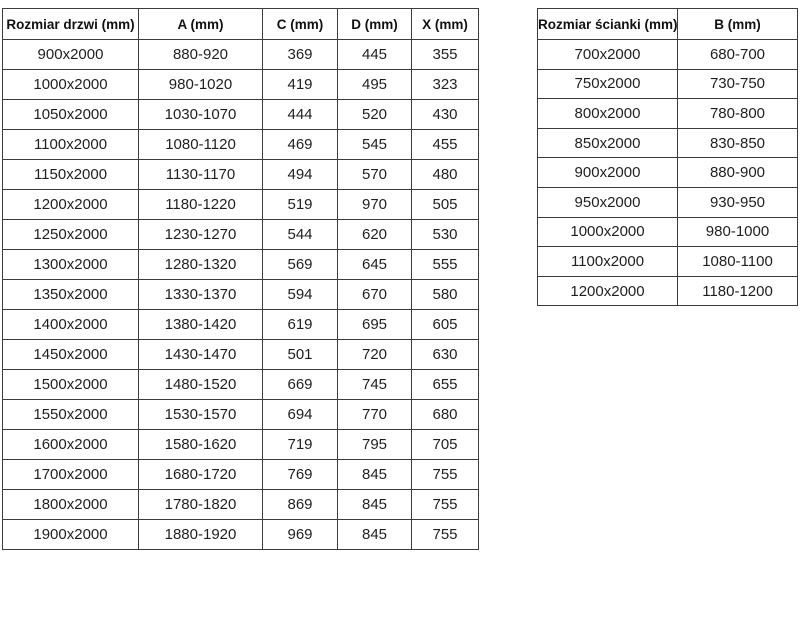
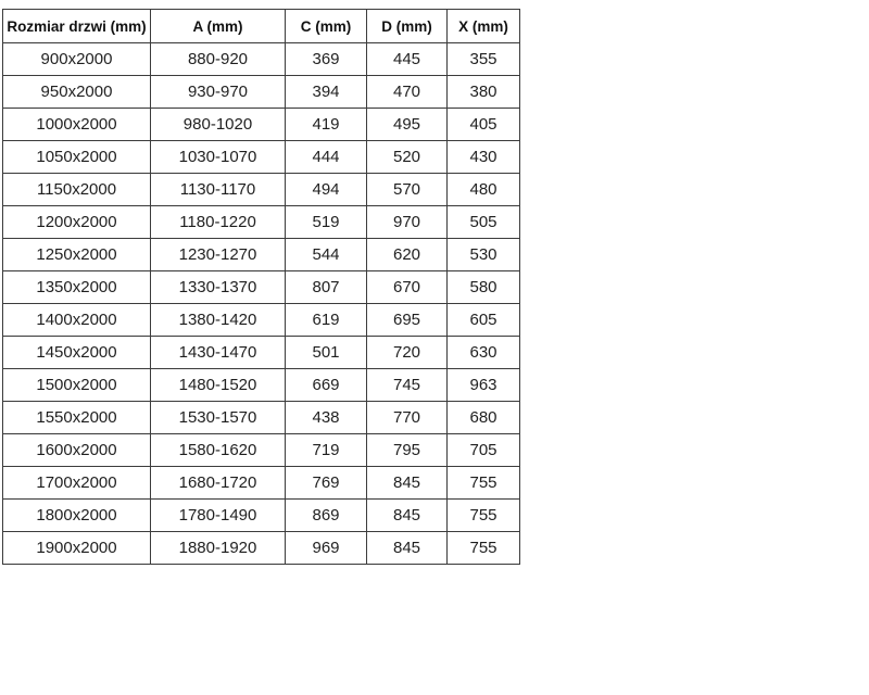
  Rozmiar drzwi (mm)	A (mm)	C (mm)	D (mm)	X (mm)
  900x2000	880-920	369	445	355
+ 950x2000	930-970	394	470	380
- 1000x2000	980-1020	419	495	323
+ 1000x2000	980-1020	419	495	405
  1050x2000	1030-1070	444	520	430
- 1100x2000	1080-1120	469	545	455
  1150x2000	1130-1170	494	570	480
  1200x2000	1180-1220	519	970	505
  1250x2000	1230-1270	544	620	530
- 1300x2000	1280-1320	569	645	555
- 1350x2000	1330-1370	594	670	580
+ 1350x2000	1330-1370	807	670	580
  1400x2000	1380-1420	619	695	605
  1450x2000	1430-1470	501	720	630
- 1500x2000	1480-1520	669	745	655
+ 1500x2000	1480-1520	669	745	963
- 1550x2000	1530-1570	694	770	680
+ 1550x2000	1530-1570	438	770	680
  1600x2000	1580-1620	719	795	705
  1700x2000	1680-1720	769	845	755
- 1800x2000	1780-1820	869	845	755
+ 1800x2000	1780-1490	869	845	755
  1900x2000	1880-1920	969	845	755
- Rozmiar ścianki (mm)	B (mm)
- 700x2000	680-700
- 750x2000	730-750
- 800x2000	780-800
- 850x2000	830-850
- 900x2000	880-900
- 950x2000	930-950
- 1000x2000	980-1000
- 1100x2000	1080-1100
- 1200x2000	1180-1200
